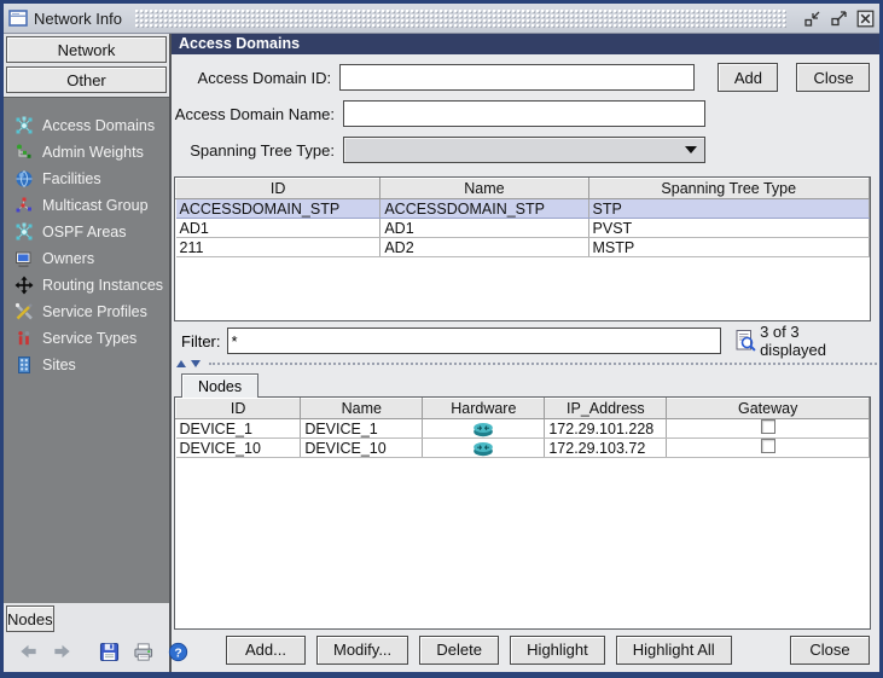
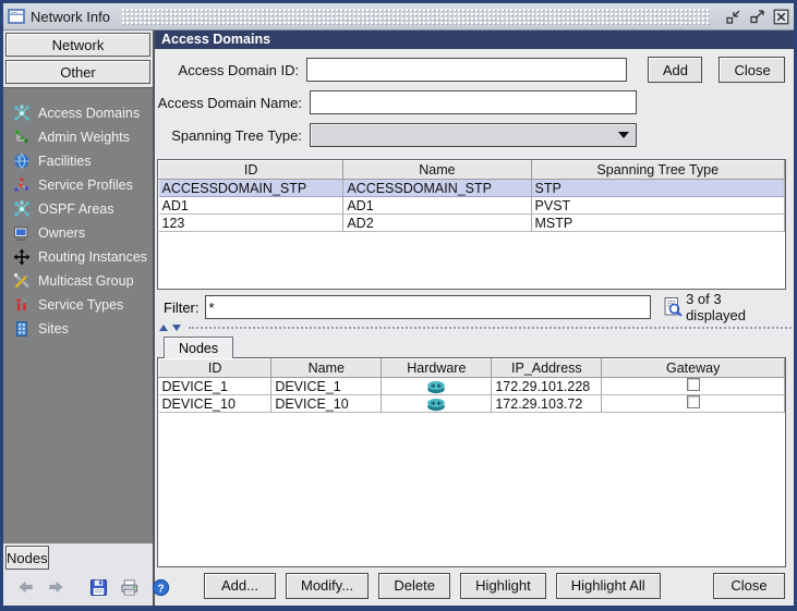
  Network Info
  Network
  Other
  Access Domains
  Admin Weights
  Facilities
- Multicast Group
+ Service Profiles
  OSPF Areas
  Owners
  Routing Instances
- Service Profiles
+ Multicast Group
  Service Types
  Sites
  Nodes
  ?
  Access Domains
  Access Domain ID:
  Add
  Close
  Access Domain Name:
  Spanning Tree Type:
  ID	Name	Spanning Tree Type
  ACCESSDOMAIN_STP	ACCESSDOMAIN_STP	STP
  AD1	AD1	PVST
- 211	AD2	MSTP
+ 123	AD2	MSTP
  Filter:
  *
  3 of 3 displayed
  Nodes
  ID	Name	Hardware	IP_Address	Gateway
  DEVICE_1	DEVICE_1		172.29.101.228
  DEVICE_10	DEVICE_10		172.29.103.72
  Add...
  Modify...
  Delete
  Highlight
  Highlight All
  Close
